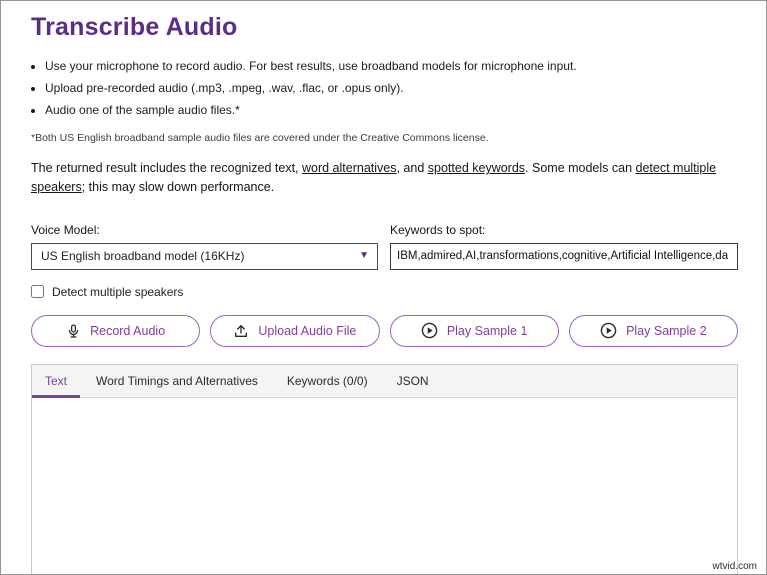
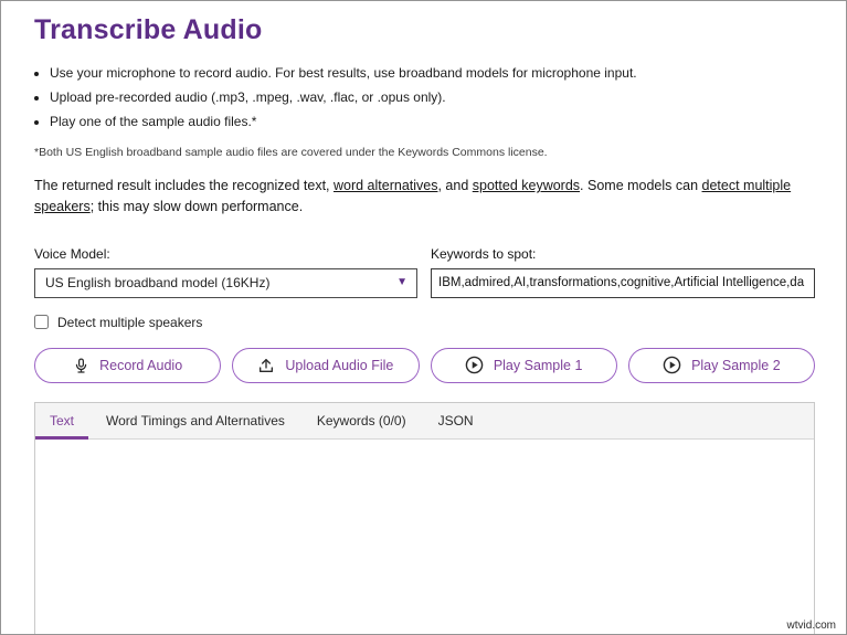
  Transcribe Audio
  Use your microphone to record audio. For best results, use broadband models for microphone input.
  Upload pre-recorded audio (.mp3, .mpeg, .wav, .flac, or .opus only).
- Audio one of the sample audio files.*
+ Play one of the sample audio files.*
- *Both US English broadband sample audio files are covered under the Creative Commons license.
+ *Both US English broadband sample audio files are covered under the Keywords Commons license.
  The returned result includes the recognized text, word alternatives, and spotted keywords. Some models can detect multiple speakers; this may slow down performance.
  Voice Model:
  US English broadband model (16KHz)
  ▼
  Keywords to spot:
  IBM,admired,AI,transformations,cognitive,Artificial Intelligence,da
  Detect multiple speakers
  Record Audio
  Upload Audio File
  Play Sample 1
  Play Sample 2
  Text
  Word Timings and Alternatives
  Keywords (0/0)
  JSON
  wtvid.com
